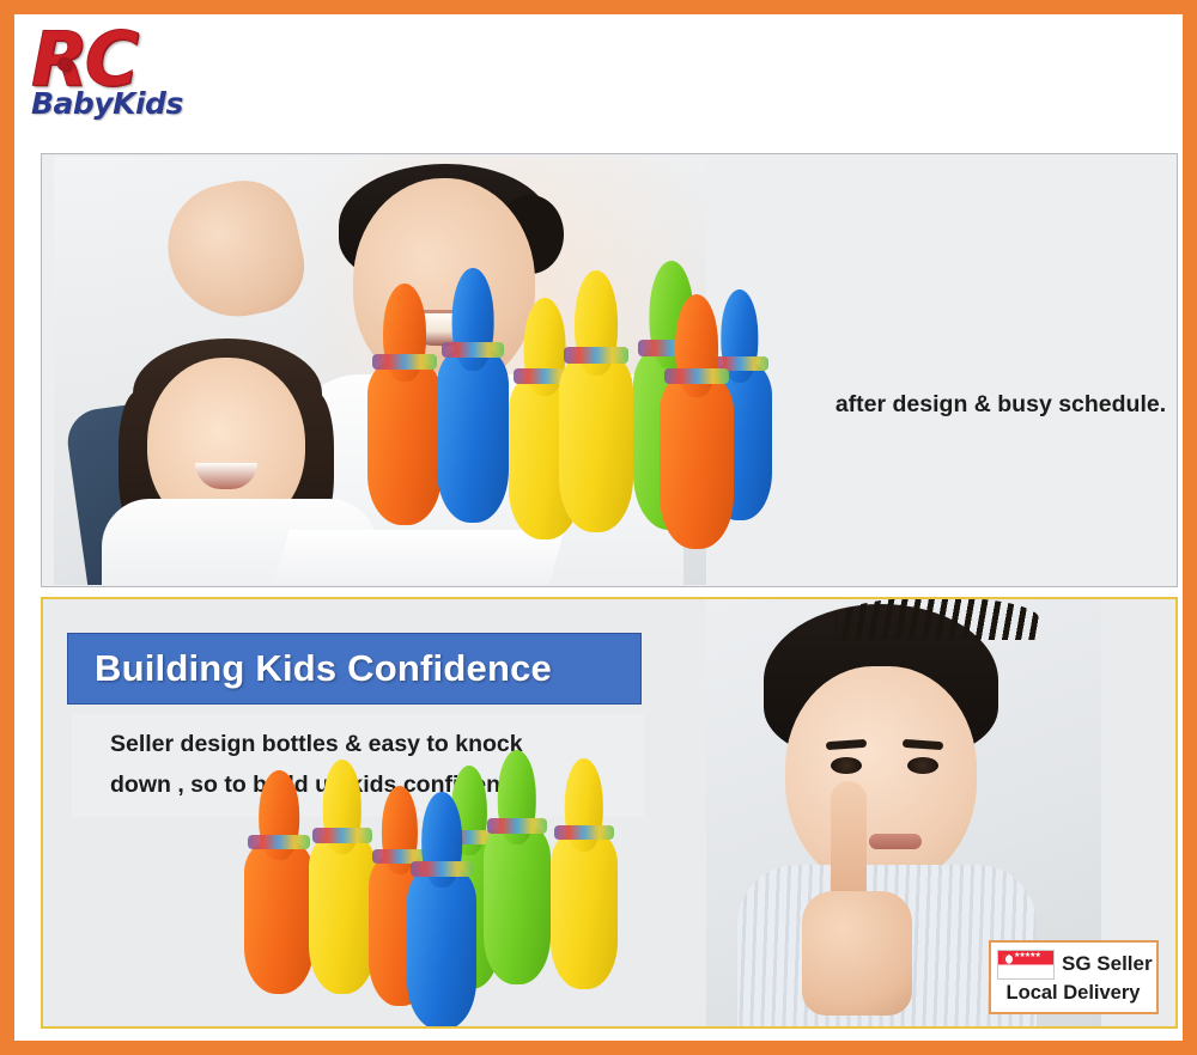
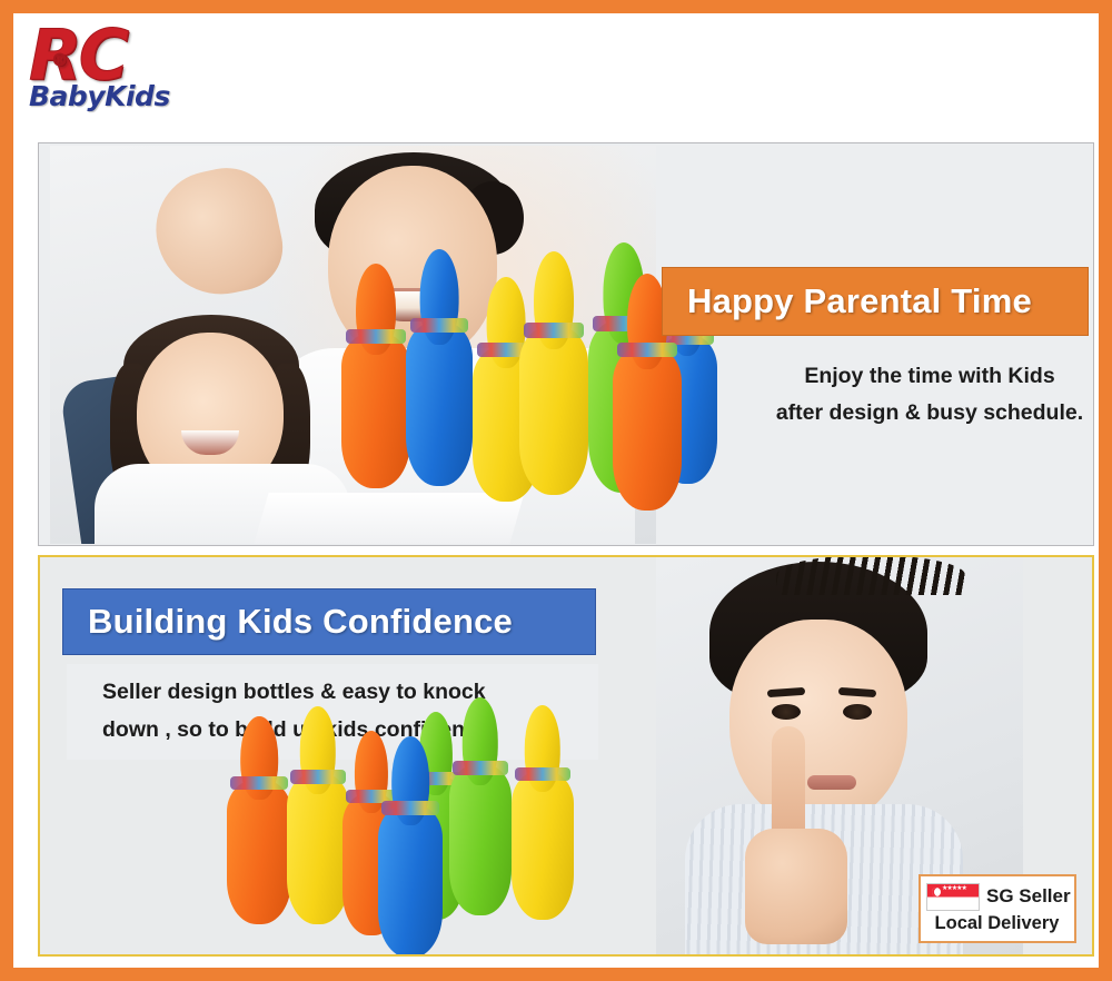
  RC
  ®
  BabyKids
+ Happy Parental Time
+ Enjoy the time with Kids
  after design & busy schedule.
  Building Kids Confidence
  Seller design bottles & easy to knock
  SG Seller
  Local Delivery
